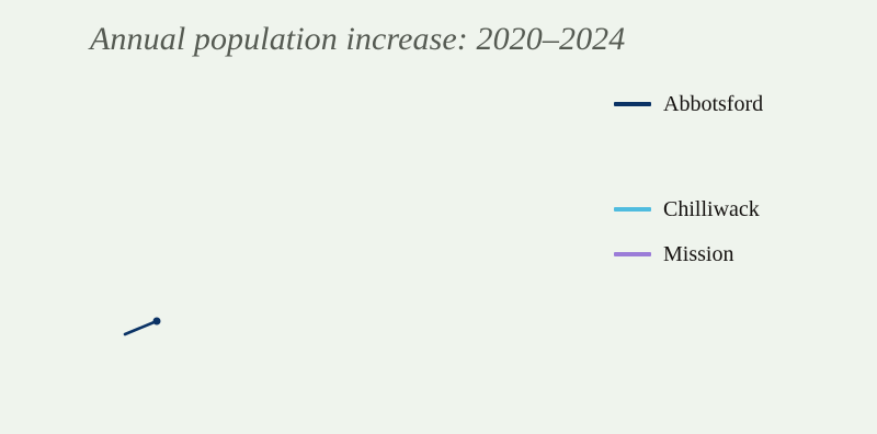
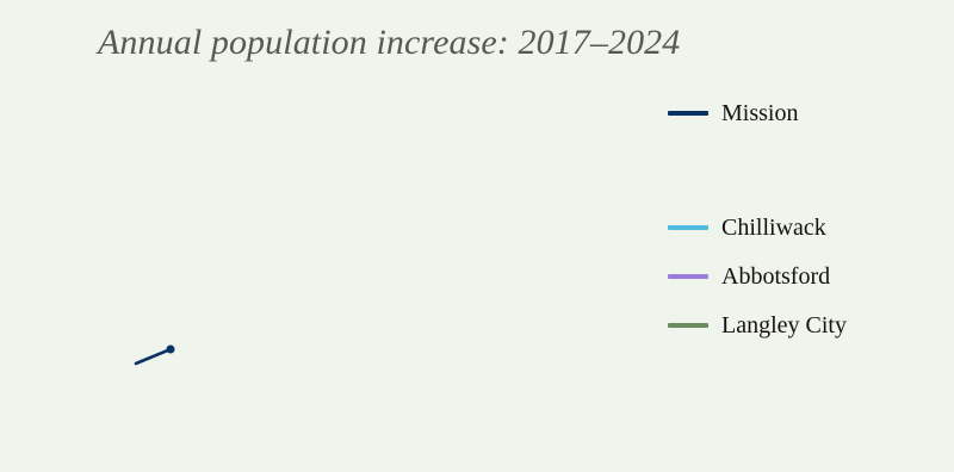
- Annual population increase: 2020–2024
+ Annual population increase: 2017–2024
- Abbotsford
+ Mission
  Chilliwack
- Mission
+ Abbotsford
+ Langley City
